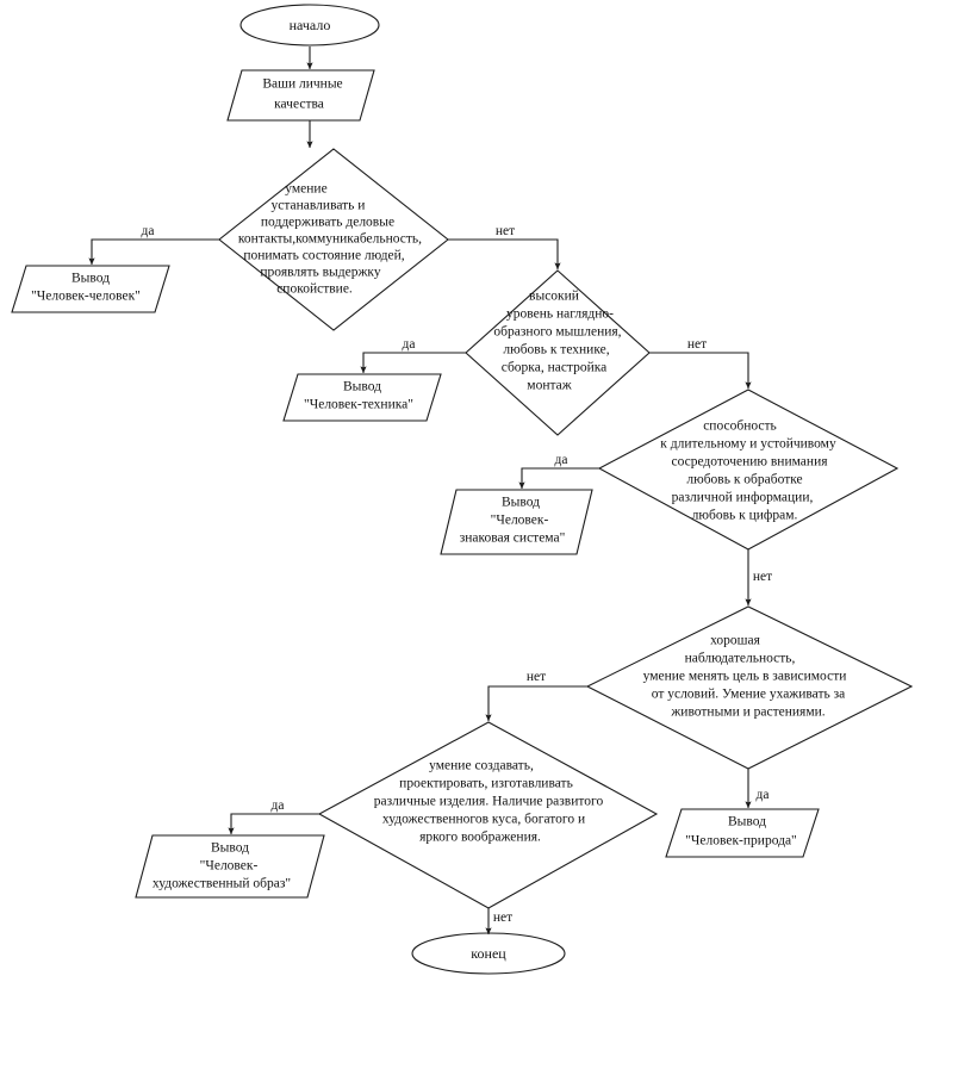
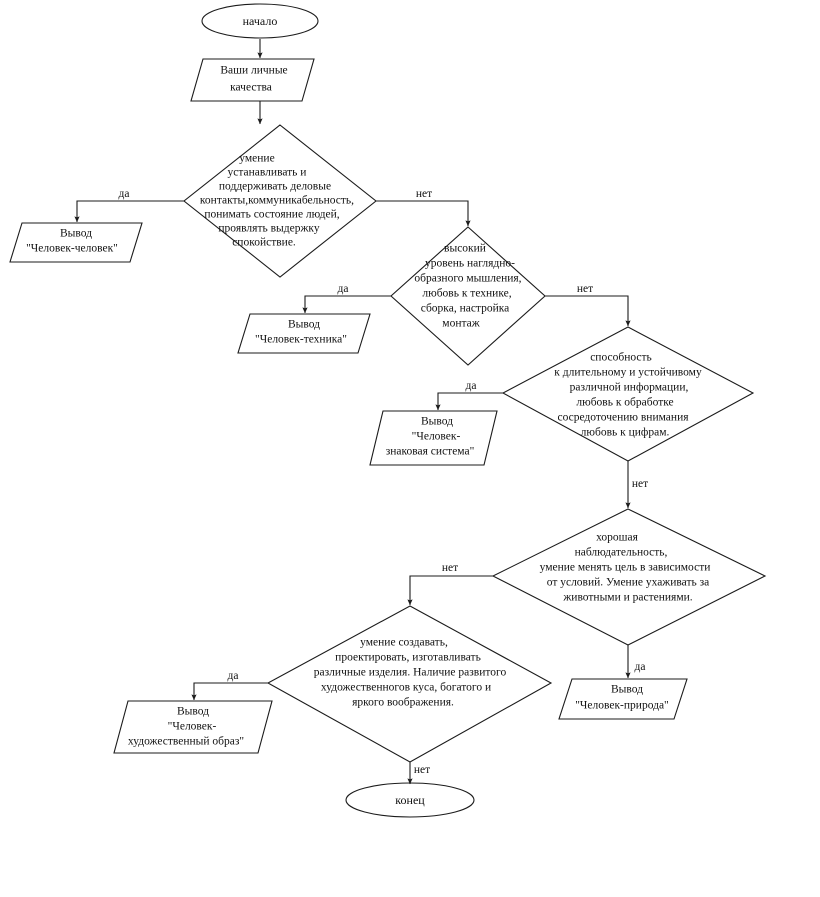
  да
  нет
  да
  нет
  да
  нет
  да
  нет
  да
  нет
  начало
  Ваши личные
  качества
  умение
  устанавливать и
  поддерживать деловые
  контакты,коммуникабельность,
  понимать состояние людей,
  проявлять выдержку
  спокойствие.
  Вывод
  "Человек-человек"
  высокий
  уровень наглядно-
  образного мышления,
  любовь к технике,
  сборка, настройка
  монтаж
  Вывод
  "Человек-техника"
  способность
  к длительному и устойчивому
- сосредоточению внимания
+ различной информации,
  любовь к обработке
- различной информации,
+ сосредоточению внимания
  любовь к цифрам.
  Вывод
  "Человек-
  знаковая система"
  хорошая
  наблюдательность,
  умение менять цель в зависимости
  от условий. Умение ухаживать за
  животными и растениями.
  Вывод
  "Человек-природа"
  умение создавать,
  проектировать, изготавливать
  различные изделия. Наличие развитого
  художественногов куса, богатого и
  яркого воображения.
  Вывод
  "Человек-
  художественный образ"
  конец
